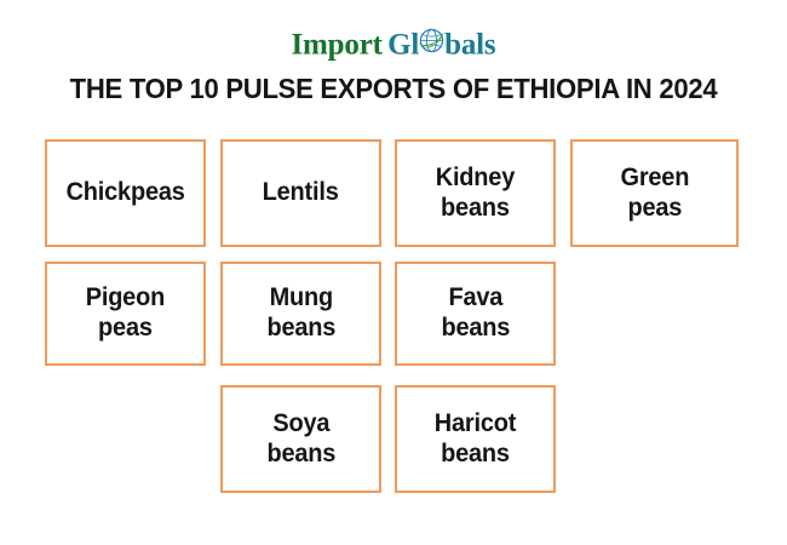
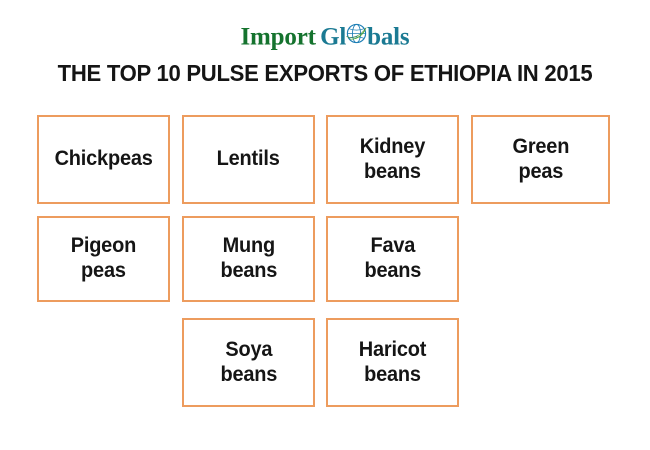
  Import Gl bals
- THE TOP 10 PULSE EXPORTS OF ETHIOPIA IN 2024
+ THE TOP 10 PULSE EXPORTS OF ETHIOPIA IN 2015
  Chickpeas
  Lentils
  Kidney
  beans
  Green
  peas
  Pigeon
  peas
  Mung
  beans
  Fava
  beans
  Soya
  beans
  Haricot
  beans
